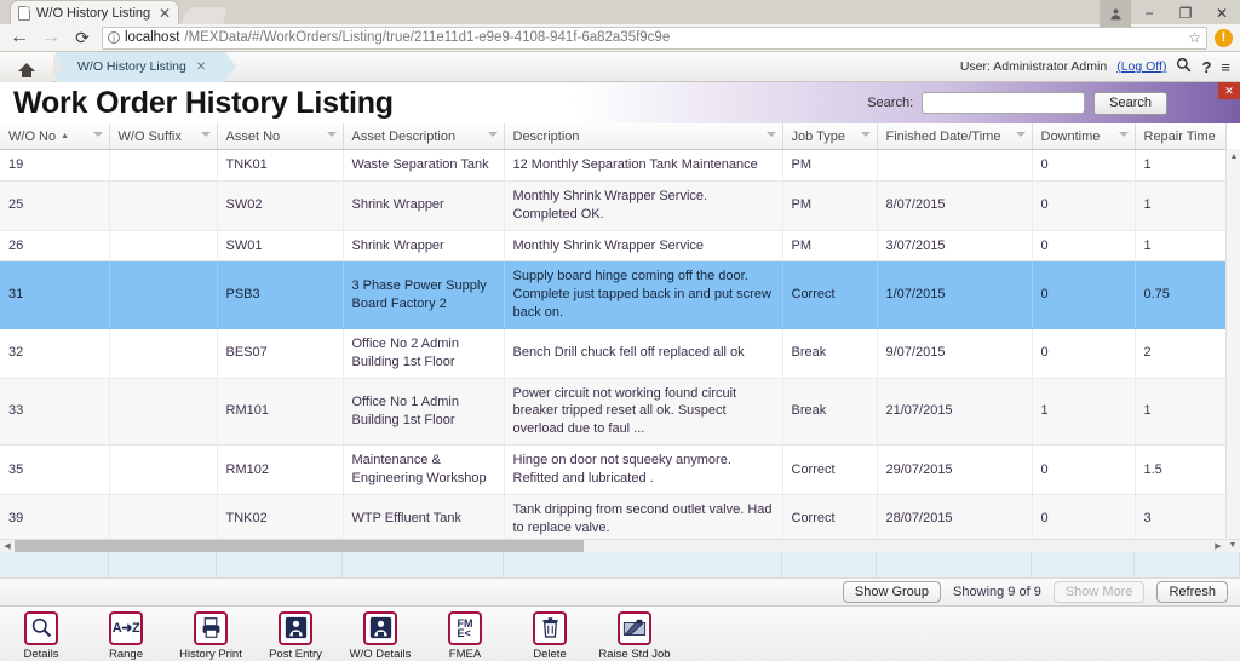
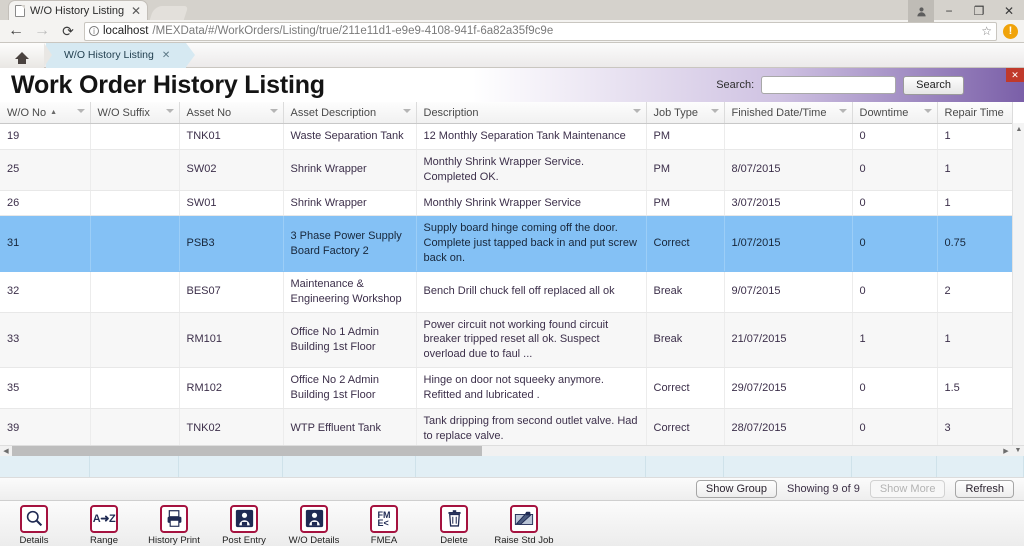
  W/O History Listing
  ✕
  −
  ❐
  ✕
  ←
  →
  ⟳
  i
  localhost
  /MEXData/#/WorkOrders/Listing/true/211e11d1-e9e9-4108-941f-6a82a35f9c9e
  ☆
  !
  W/O History Listing
  ✕
- User: Administrator Admin
- (Log Off)
- ?
- ≡
  Work Order History Listing
  Search:
  Search
  ✕
  W/O No	W/O Suffix	Asset No	Asset Description	Description	Job Type	Finished Date/Time	Downtime	Repair Time
  19		TNK01	Waste Separation Tank	12 Monthly Separation Tank Maintenance	PM		0	1
  25		SW02	Shrink Wrapper	Monthly Shrink Wrapper Service. Completed OK.	PM	8/07/2015	0	1
  26		SW01	Shrink Wrapper	Monthly Shrink Wrapper Service	PM	3/07/2015	0	1
  31		PSB3	3 Phase Power Supply Board Factory 2	Supply board hinge coming off the door. Complete just tapped back in and put screw back on.	Correct	1/07/2015	0	0.75
- 32		BES07	Office No 2 Admin Building 1st Floor	Bench Drill chuck fell off replaced all ok	Break	9/07/2015	0	2
+ 32		BES07	Maintenance & Engineering Workshop	Bench Drill chuck fell off replaced all ok	Break	9/07/2015	0	2
  33		RM101	Office No 1 Admin Building 1st Floor	Power circuit not working found circuit breaker tripped reset all ok. Suspect overload due to faul ...	Break	21/07/2015	1	1
- 35		RM102	Maintenance & Engineering Workshop	Hinge on door not squeeky anymore. Refitted and lubricated .	Correct	29/07/2015	0	1.5
+ 35		RM102	Office No 2 Admin Building 1st Floor	Hinge on door not squeeky anymore. Refitted and lubricated .	Correct	29/07/2015	0	1.5
  39		TNK02	WTP Effluent Tank	Tank dripping from second outlet valve. Had to replace valve.	Correct	28/07/2015	0	3
  Show Group
  Showing 9 of 9
  Show More
  Refresh
  Details
  A➜Z
  Range
  History Print
  Post Entry
  W/O Details
  FM
  E<
  FMEA
  Delete
  Raise Std Job
